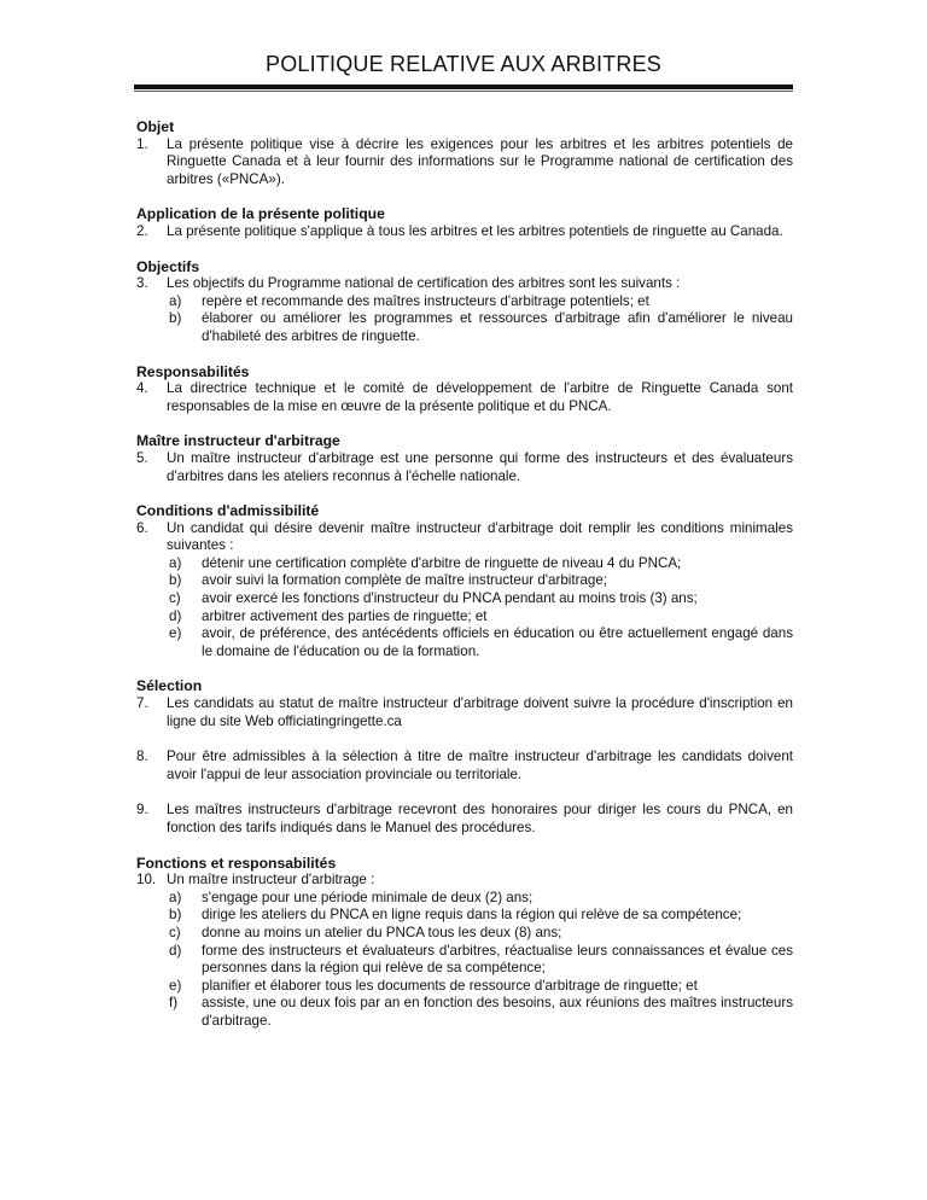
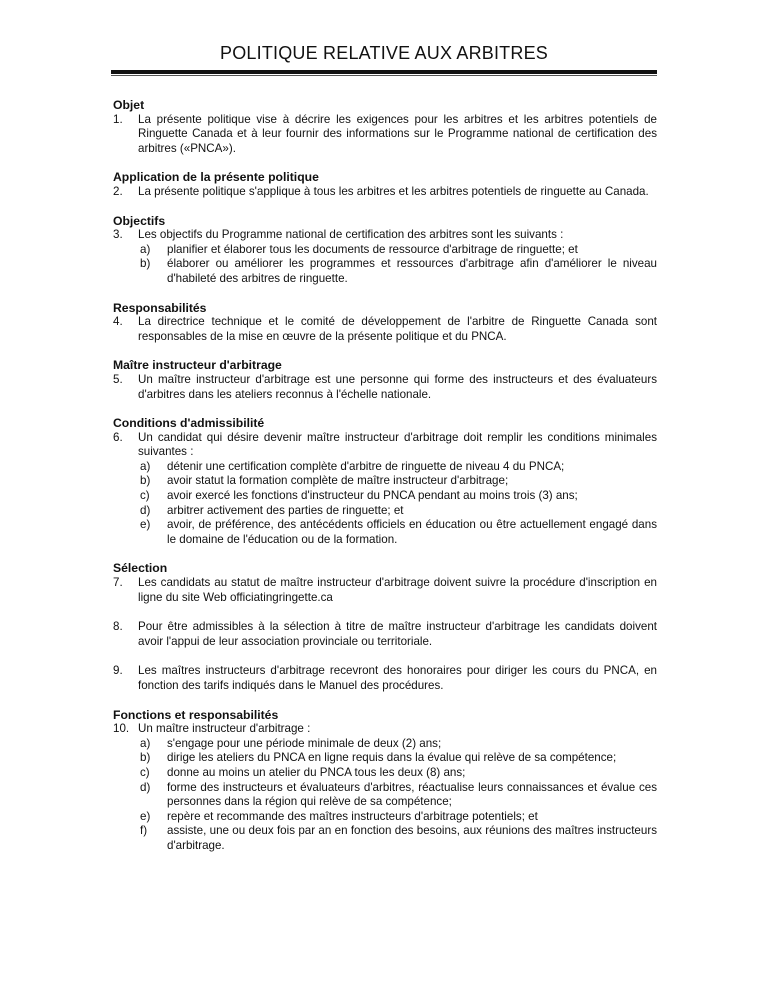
  POLITIQUE RELATIVE AUX ARBITRES
  Objet
  1.
  La présente politique vise à décrire les exigences pour les arbitres et les arbitres potentiels de Ringuette Canada et à leur fournir des informations sur le Programme national de certification des arbitres («PNCA»).
  Application de la présente politique
  2.
  La présente politique s'applique à tous les arbitres et les arbitres potentiels de ringuette au Canada.
  Objectifs
  3.
  Les objectifs du Programme national de certification des arbitres sont les suivants :
  a)
- repère et recommande des maîtres instructeurs d'arbitrage potentiels; et
+ planifier et élaborer tous les documents de ressource d'arbitrage de ringuette; et
  b)
  élaborer ou améliorer les programmes et ressources d'arbitrage afin d'améliorer le niveau d'habileté des arbitres de ringuette.
  Responsabilités
  4.
  La directrice technique et le comité de développement de l'arbitre de Ringuette Canada sont responsables de la mise en œuvre de la présente politique et du PNCA.
  Maître instructeur d'arbitrage
  5.
  Un maître instructeur d'arbitrage est une personne qui forme des instructeurs et des évaluateurs d'arbitres dans les ateliers reconnus à l'échelle nationale.
  Conditions d'admissibilité
  6.
  Un candidat qui désire devenir maître instructeur d'arbitrage doit remplir les conditions minimales suivantes :
  a)
  détenir une certification complète d'arbitre de ringuette de niveau 4 du PNCA;
  b)
- avoir suivi la formation complète de maître instructeur d'arbitrage;
+ avoir statut la formation complète de maître instructeur d'arbitrage;
  c)
  avoir exercé les fonctions d'instructeur du PNCA pendant au moins trois (3) ans;
  d)
  arbitrer activement des parties de ringuette; et
  e)
  avoir, de préférence, des antécédents officiels en éducation ou être actuellement engagé dans le domaine de l'éducation ou de la formation.
  Sélection
  7.
  Les candidats au statut de maître instructeur d'arbitrage doivent suivre la procédure d'inscription en ligne du site Web officiatingringette.ca
  8.
  Pour être admissibles à la sélection à titre de maître instructeur d'arbitrage les candidats doivent avoir l'appui de leur association provinciale ou territoriale.
  9.
  Les maîtres instructeurs d'arbitrage recevront des honoraires pour diriger les cours du PNCA, en fonction des tarifs indiqués dans le Manuel des procédures.
  Fonctions et responsabilités
  10.
  Un maître instructeur d'arbitrage :
  a)
  s'engage pour une période minimale de deux (2) ans;
  b)
- dirige les ateliers du PNCA en ligne requis dans la région qui relève de sa compétence;
+ dirige les ateliers du PNCA en ligne requis dans la évalue qui relève de sa compétence;
  c)
  donne au moins un atelier du PNCA tous les deux (8) ans;
  d)
  forme des instructeurs et évaluateurs d'arbitres, réactualise leurs connaissances et évalue ces personnes dans la région qui relève de sa compétence;
  e)
- planifier et élaborer tous les documents de ressource d'arbitrage de ringuette; et
+ repère et recommande des maîtres instructeurs d'arbitrage potentiels; et
  f)
  assiste, une ou deux fois par an en fonction des besoins, aux réunions des maîtres instructeurs d'arbitrage.
